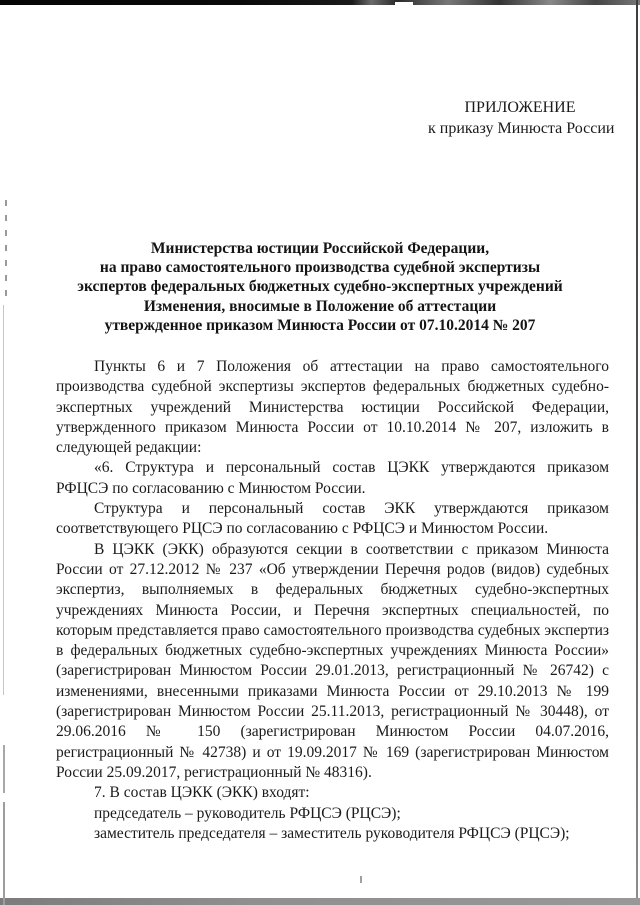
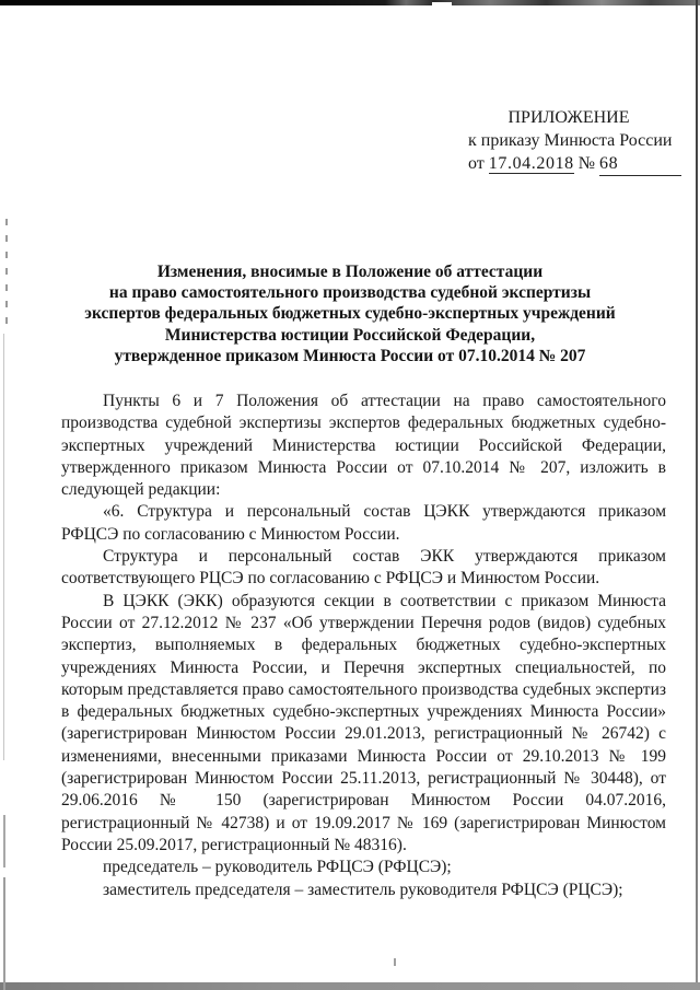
  ПРИЛОЖЕНИЕ
  к приказу Минюста России
+ от 17.04.2018 № 68
- Министерства юстиции Российской Федерации,
+ Изменения, вносимые в Положение об аттестации
  на право самостоятельного производства судебной экспертизы
  экспертов федеральных бюджетных судебно-экспертных учреждений
- Изменения, вносимые в Положение об аттестации
+ Министерства юстиции Российской Федерации,
  утвержденное приказом Минюста России от 07.10.2014 № 207
- Пункты 6 и 7 Положения об аттестации на право самостоятельного производства судебной экспертизы экспертов федеральных бюджетных судебно-экспертных учреждений Министерства юстиции Российской Федерации, утвержденного приказом Минюста России от 10.10.2014 № 207, изложить в следующей редакции:
+ Пункты 6 и 7 Положения об аттестации на право самостоятельного производства судебной экспертизы экспертов федеральных бюджетных судебно-экспертных учреждений Министерства юстиции Российской Федерации, утвержденного приказом Минюста России от 07.10.2014 № 207, изложить в следующей редакции:
  «6. Структура и персональный состав ЦЭКК утверждаются приказом РФЦСЭ по согласованию с Минюстом России.
  Структура и персональный состав ЭКК утверждаются приказом соответствующего РЦСЭ по согласованию с РФЦСЭ и Минюстом России.
  В ЦЭКК (ЭКК) образуются секции в соответствии с приказом Минюста России от 27.12.2012 № 237 «Об утверждении Перечня родов (видов) судебных экспертиз, выполняемых в федеральных бюджетных судебно-экспертных учреждениях Минюста России, и Перечня экспертных специальностей, по которым представляется право самостоятельного производства судебных экспертиз в федеральных бюджетных судебно-экспертных учреждениях Минюста России» (зарегистрирован Минюстом России 29.01.2013, регистрационный № 26742) с изменениями, внесенными приказами Минюста России от 29.10.2013 № 199 (зарегистрирован Минюстом России 25.11.2013, регистрационный № 30448), от 29.06.2016 № 150 (зарегистрирован Минюстом России 04.07.2016, регистрационный № 42738) и от 19.09.2017 № 169 (зарегистрирован Минюстом России 25.09.2017, регистрационный № 48316).
- 7. В состав ЦЭКК (ЭКК) входят:
- председатель – руководитель РФЦСЭ (РЦСЭ);
+ председатель – руководитель РФЦСЭ (РФЦСЭ);
  заместитель председателя – заместитель руководителя РФЦСЭ (РЦСЭ);
